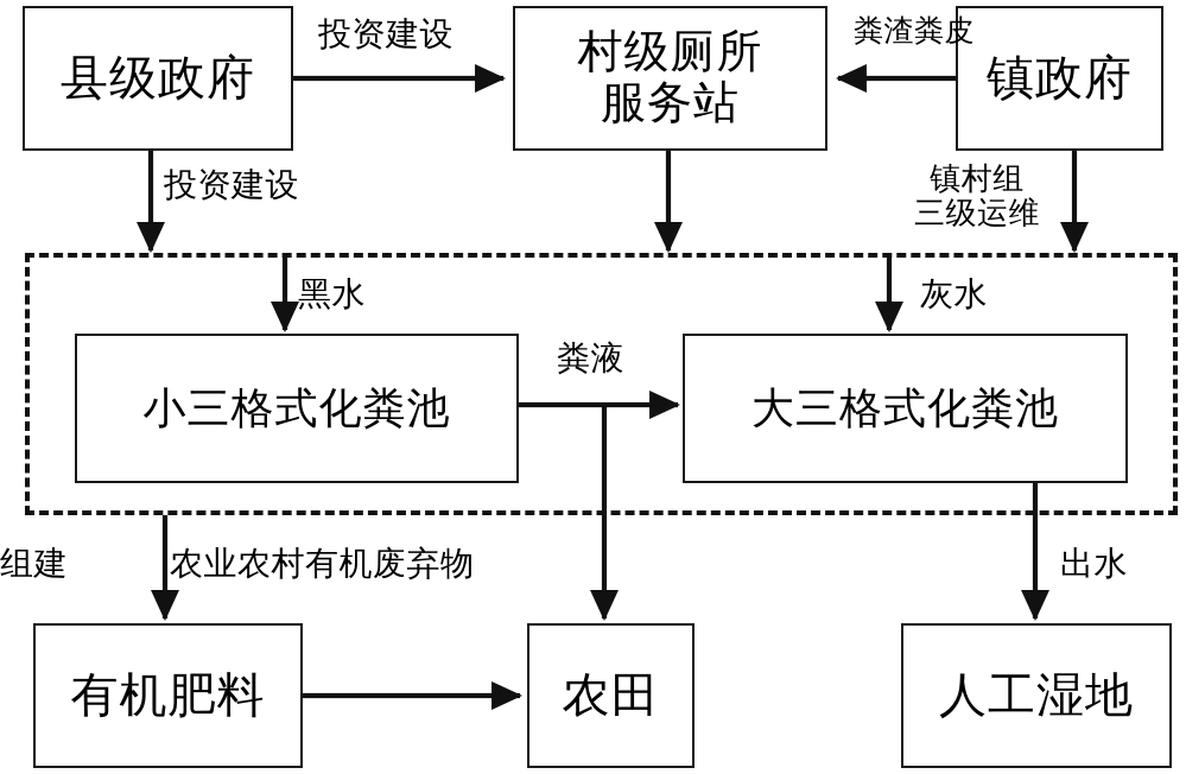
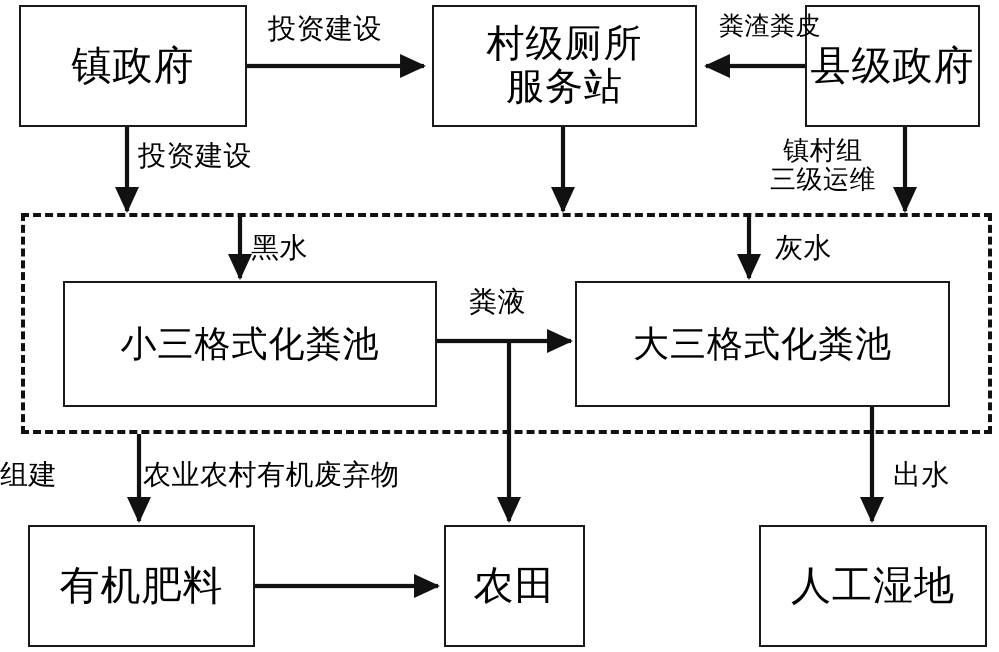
- 县级政府
+ 镇政府
  村级厕所
  服务站
- 镇政府
+ 县级政府
  小三格式化粪池
  大三格式化粪池
  有机肥料
  农田
  人工湿地
  投资建设
  投资建设
  粪渣粪皮
  镇村组
  三级运维
  黑水
  灰水
  粪液
  组建
  农业农村有机废弃物
  出水
